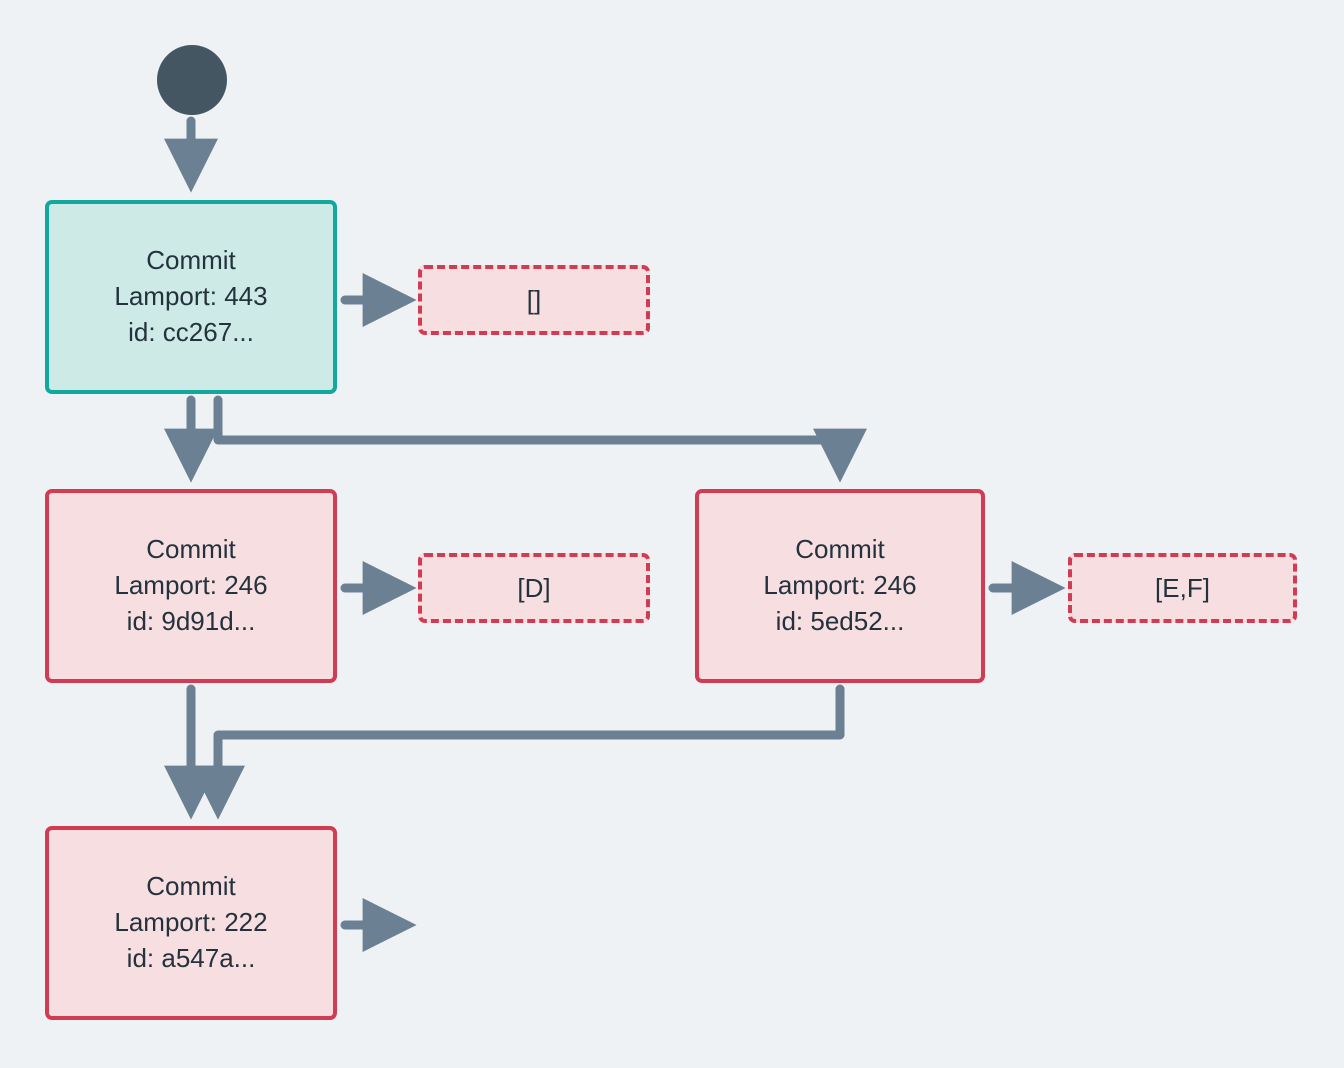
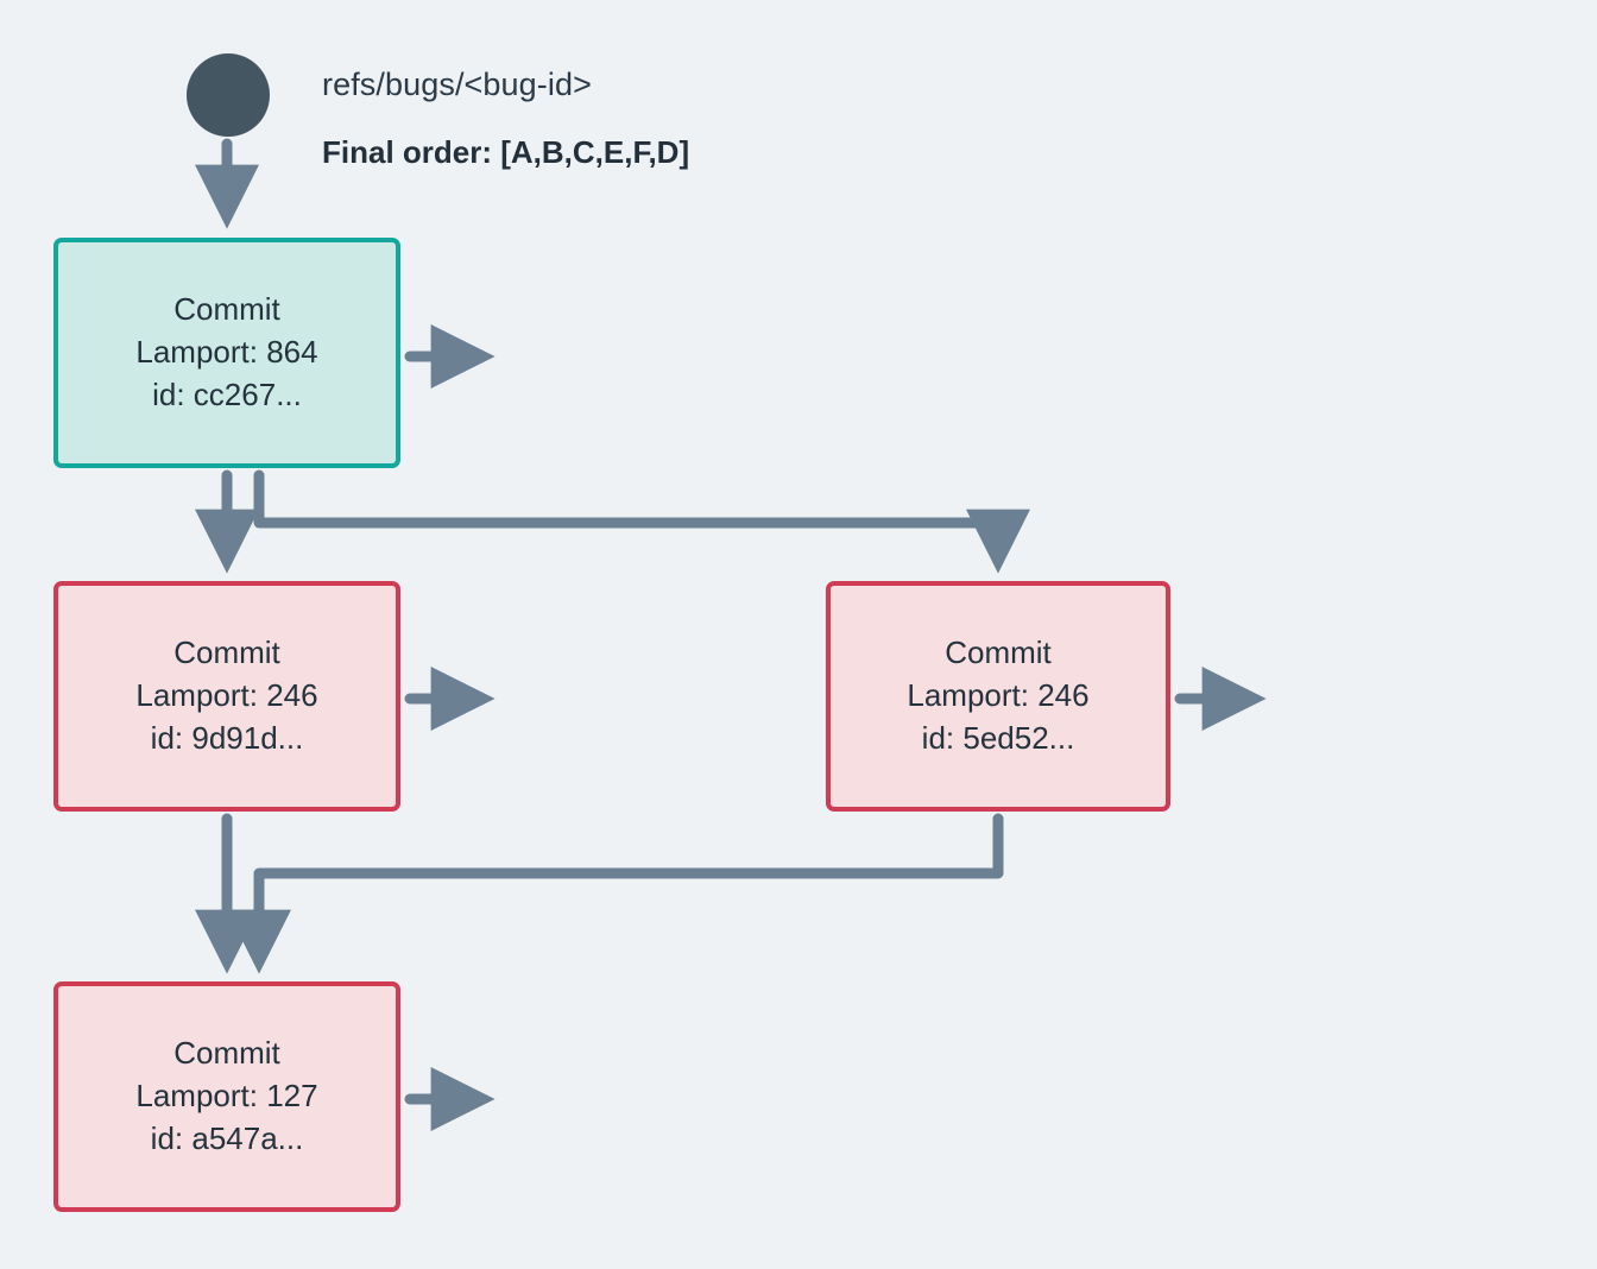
+ refs/bugs/<bug-id>
+ Final order: [A,B,C,E,F,D]
  Commit
- Lamport: 443
+ Lamport: 864
  id: cc267...
  Commit
  Lamport: 246
  id: 9d91d...
  Commit
  Lamport: 246
  id: 5ed52...
  Commit
- Lamport: 222
+ Lamport: 127
  id: a547a...
- []
- [D]
- [E,F]
